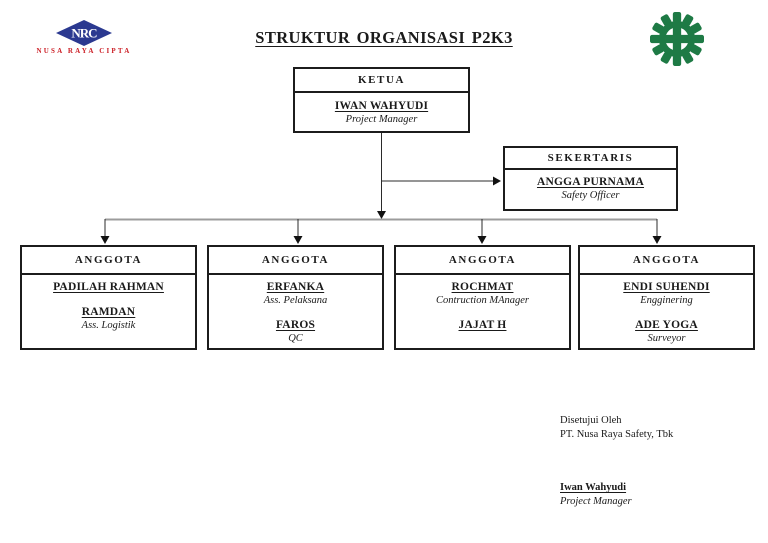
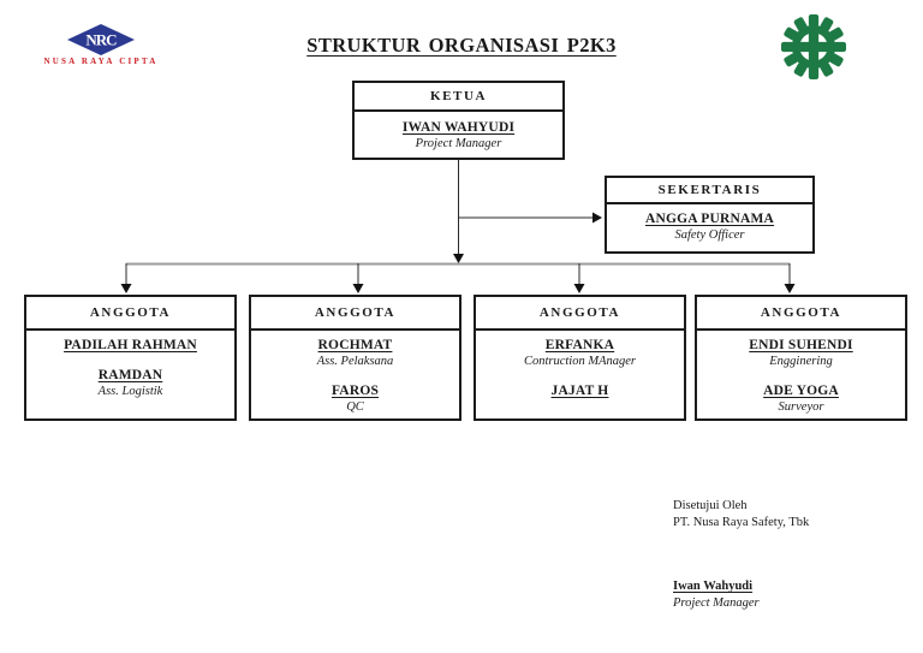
  NRC
  NUSA RAYA CIPTA
  STRUKTUR ORGANISASI P2K3
  KETUA
  IWAN WAHYUDI
  Project Manager
  SEKERTARIS
  ANGGA PURNAMA
  Safety Officer
  ANGGOTA
  PADILAH RAHMAN
  RAMDAN
  Ass. Logistik
  ANGGOTA
- ERFANKA
+ ROCHMAT
  Ass. Pelaksana
  FAROS
  QC
  ANGGOTA
- ROCHMAT
+ ERFANKA
  Contruction MAnager
  JAJAT H
  ANGGOTA
  ENDI SUHENDI
  Engginering
  ADE YOGA
  Surveyor
  Disetujui Oleh
  PT. Nusa Raya Safety, Tbk
  Iwan Wahyudi
  Project Manager
